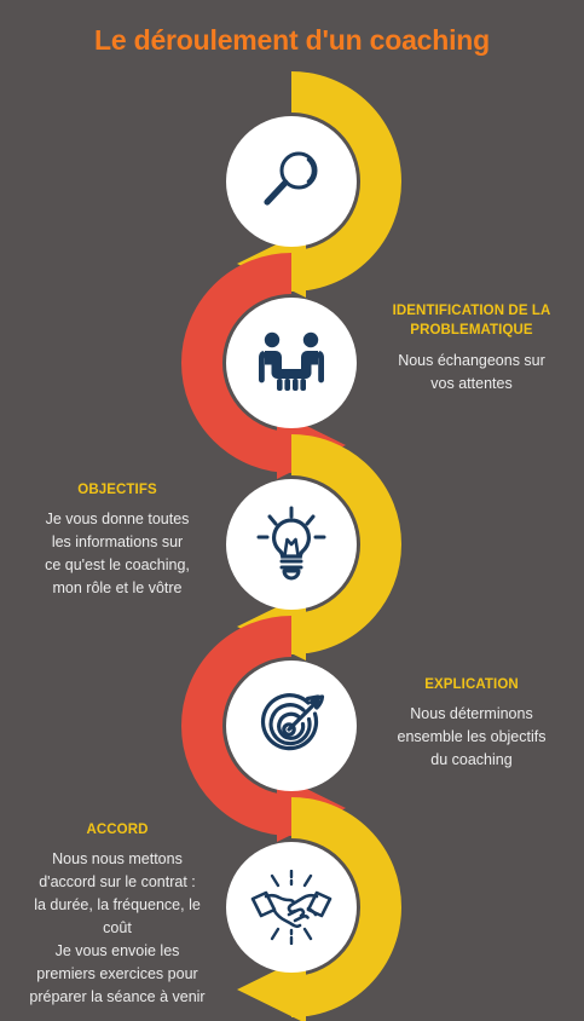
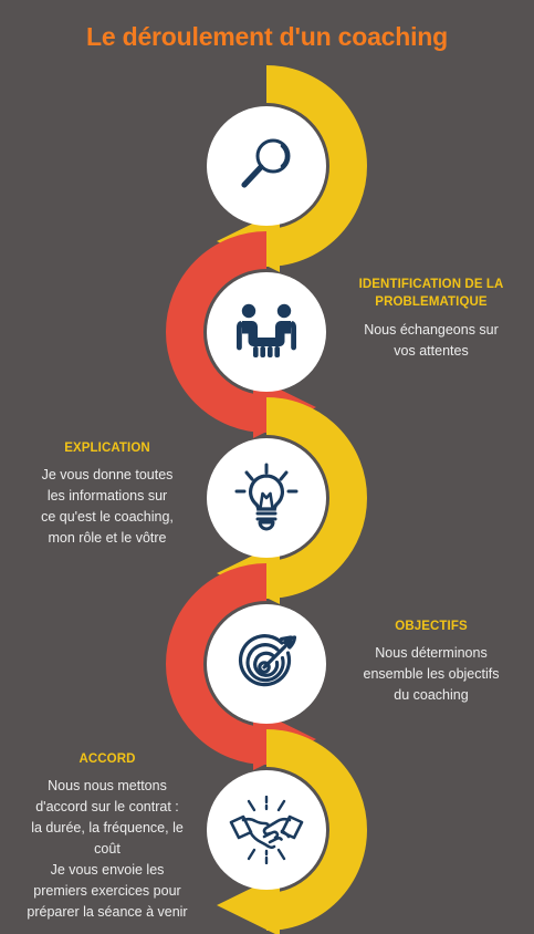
  Le déroulement d'un coaching
  IDENTIFICATION DE LA PROBLEMATIQUE
  Nous échangeons sur
  vos attentes
- OBJECTIFS
+ EXPLICATION
  Je vous donne toutes
  les informations sur
  ce qu'est le coaching,
  mon rôle et le vôtre
- EXPLICATION
+ OBJECTIFS
  Nous déterminons
  ensemble les objectifs
  du coaching
  ACCORD
  Nous nous mettons
  d'accord sur le contrat :
  la durée, la fréquence, le
  coût
  Je vous envoie les
  premiers exercices pour
  préparer la séance à venir
